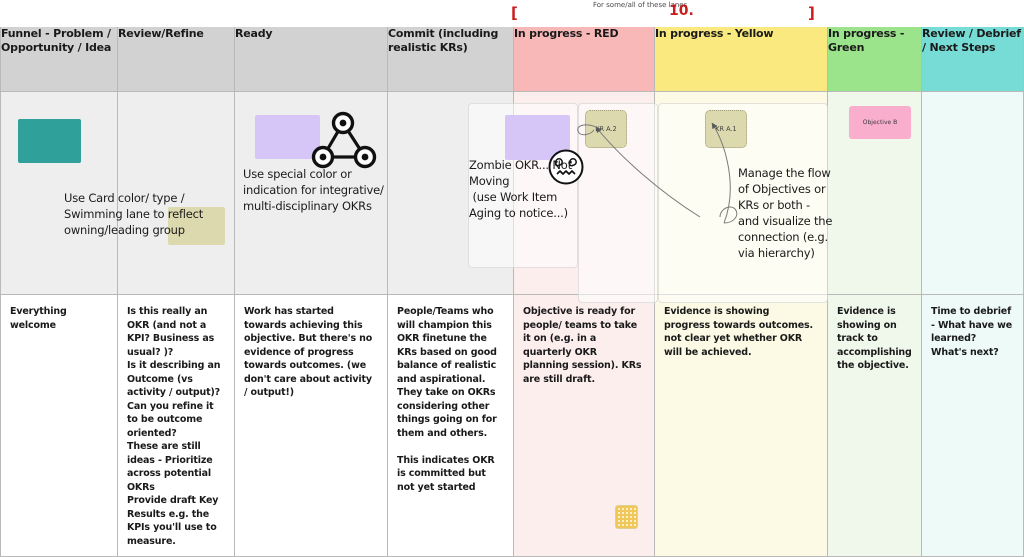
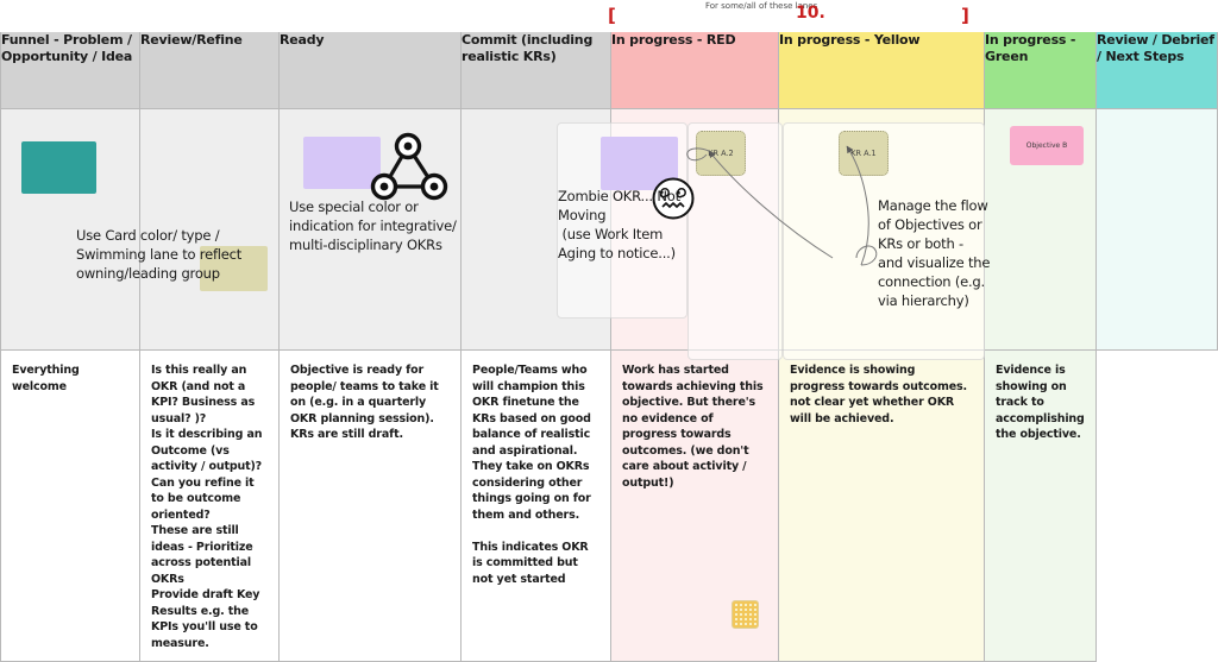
  [
  For some/all of these lanes
  10.
  ]
  Funnel - Problem / Opportunity / Idea
  Review/Refine
  Ready
  Commit (including realistic KRs)
  In progress - RED
  In progress - Yellow
  In progress - Green
  Review / Debrief / Next Steps
  Everything welcome
  Is this really an OKR (and not a KPI? Business as usual? )?
  Is it describing an Outcome (vs activity / output)? Can you refine it to be outcome oriented?
  These are still ideas - Prioritize across potential OKRs
  Provide draft Key Results e.g. the KPIs you'll use to measure.
- Work has started towards achieving this objective. But there's no evidence of progress towards outcomes. (we don't care about activity / output!)
+ Objective is ready for people/ teams to take it on (e.g. in a quarterly OKR planning session). KRs are still draft.
  People/Teams who will champion this OKR finetune the KRs based on good balance of realistic and aspirational. They take on OKRs considering other things going on for them and others.
  This indicates OKR is committed but not yet started
- Objective is ready for people/ teams to take it on (e.g. in a quarterly OKR planning session). KRs are still draft.
+ Work has started towards achieving this objective. But there's no evidence of progress towards outcomes. (we don't care about activity / output!)
  Evidence is showing progress towards outcomes. not clear yet whether OKR will be achieved.
  Evidence is showing on track to accomplishing the objective.
- Time to debrief - What have we learned? What's next?
  R A.2
  KR A.1
  Use Card color/ type / Swimming lane to reflect owning/leading group
  Use special color or indication for integrative/ multi-disciplinary OKRs
  Zombie OKR... Not Moving
  (use Work Item Aging to notice...)
  Manage the flow of Objectives or KRs or both - and visualize the connection (e.g. via hierarchy)
